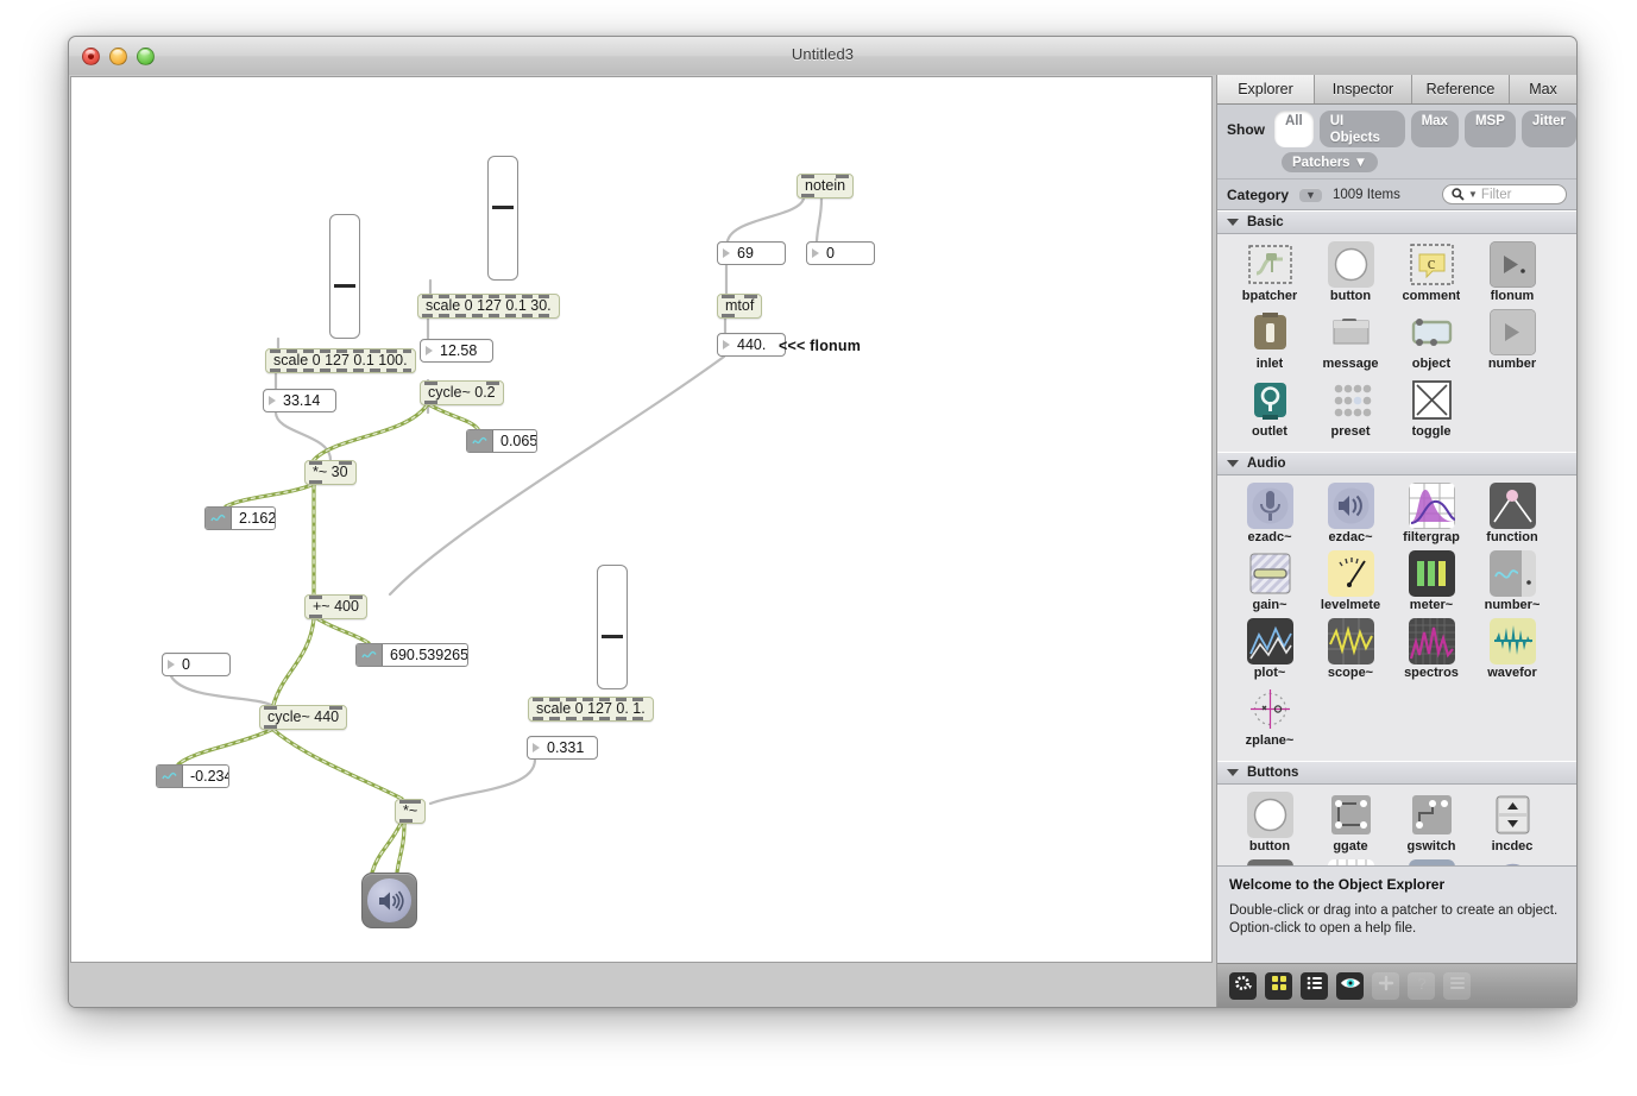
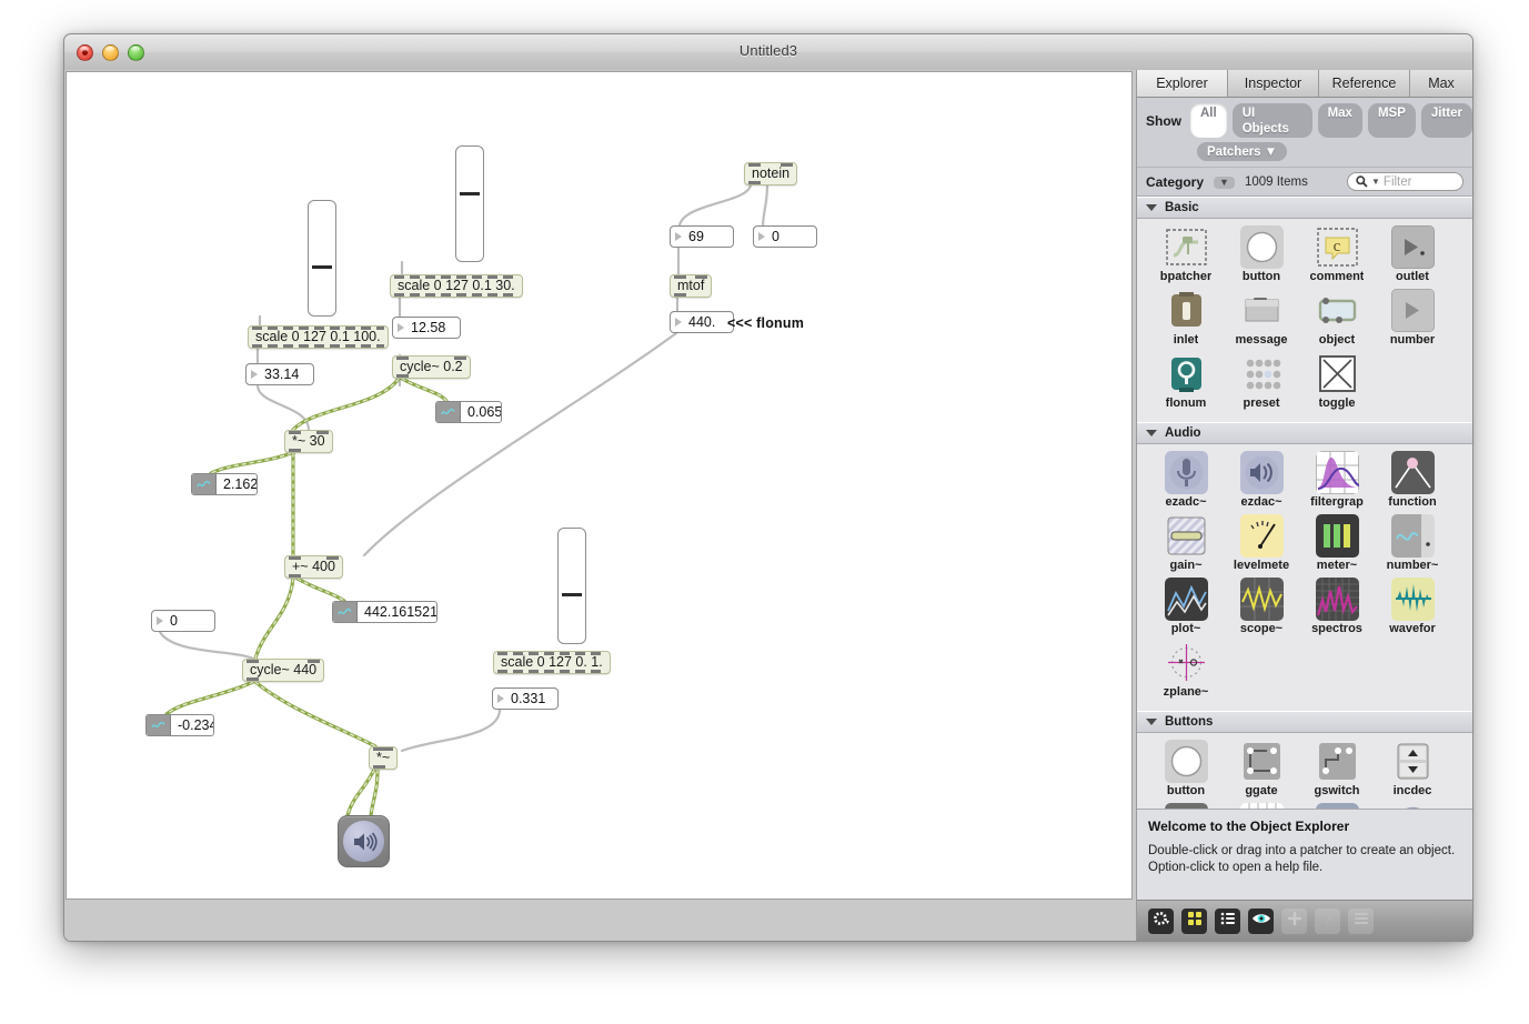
  Untitled3
  scale 0 127 0.1 100.
  scale 0 127 0.1 30.
  scale 0 127 0. 1.
  33.14
  12.58
  0.331
  cycle~ 0.2
  *~ 30
  +~ 400
  cycle~ 440
  *~
  notein
  mtof
  69
  0
  440.
  0
  0.065
  2.162
- 690.539265
+ 442.161521
  -0.234
  <<< flonum
  Explorer
  Inspector
  Reference
  Max
  Show
  All
  UI Objects
  Max
  MSP
  Jitter
  Patchers ▼
  Category
  ▼
  1009 Items
  ▼
  Filter
  Basic
  bpatcher
  button
  c
  comment
- flonum
+ outlet
  inlet
  message
  object
  number
- outlet
+ flonum
  preset
  toggle
  Audio
  ezadc~
  ezdac~
  filtergrap
  function
  gain~
  levelmete
  meter~
  number~
  plot~
  scope~
  spectros
  wavefor
  zplane~
  Buttons
  button
  ggate
  gswitch
  incdec
  Welcome to the Object Explorer
  Double-click or drag into a patcher to create an object.
  Option-click to open a help file.
